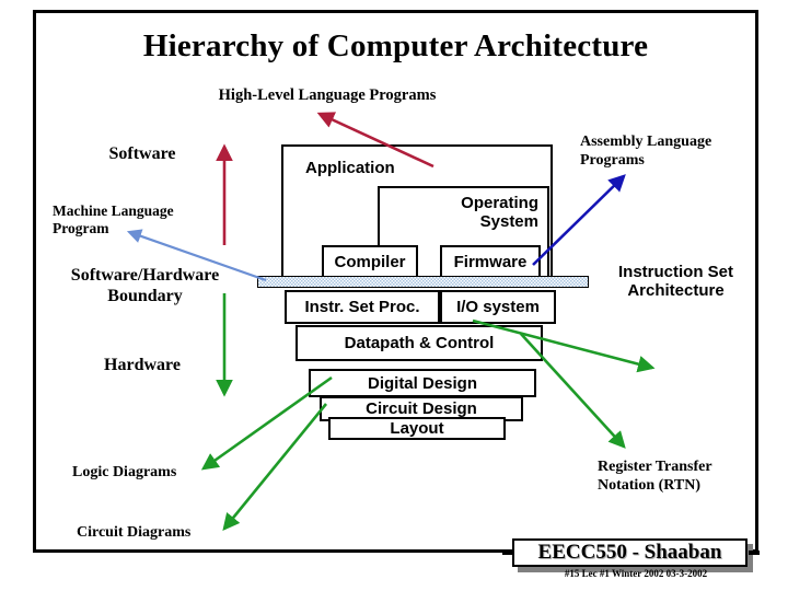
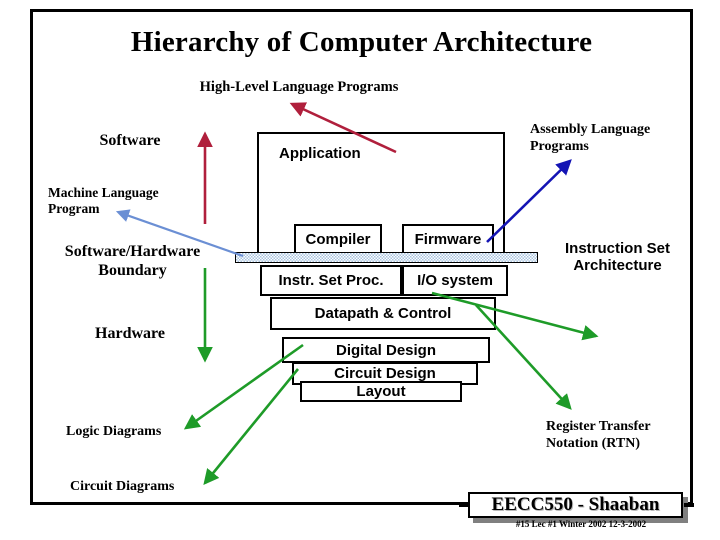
  Hierarchy of Computer Architecture
  High-Level Language Programs
  Software
  Machine Language
  Program
  Software/Hardware
  Boundary
  Hardware
  Logic Diagrams
  Circuit Diagrams
  Assembly Language
  Programs
  Instruction Set
  Architecture
  Register Transfer
  Notation (RTN)
  Application
- Operating
- System
  Compiler
  Firmware
  Instr. Set Proc.
  I/O system
  Datapath & Control
  Digital Design
  Circuit Design
  Layout
  EECC550 - Shaaban
- #15 Lec #1 Winter 2002 03-3-2002
+ #15 Lec #1 Winter 2002 12-3-2002
